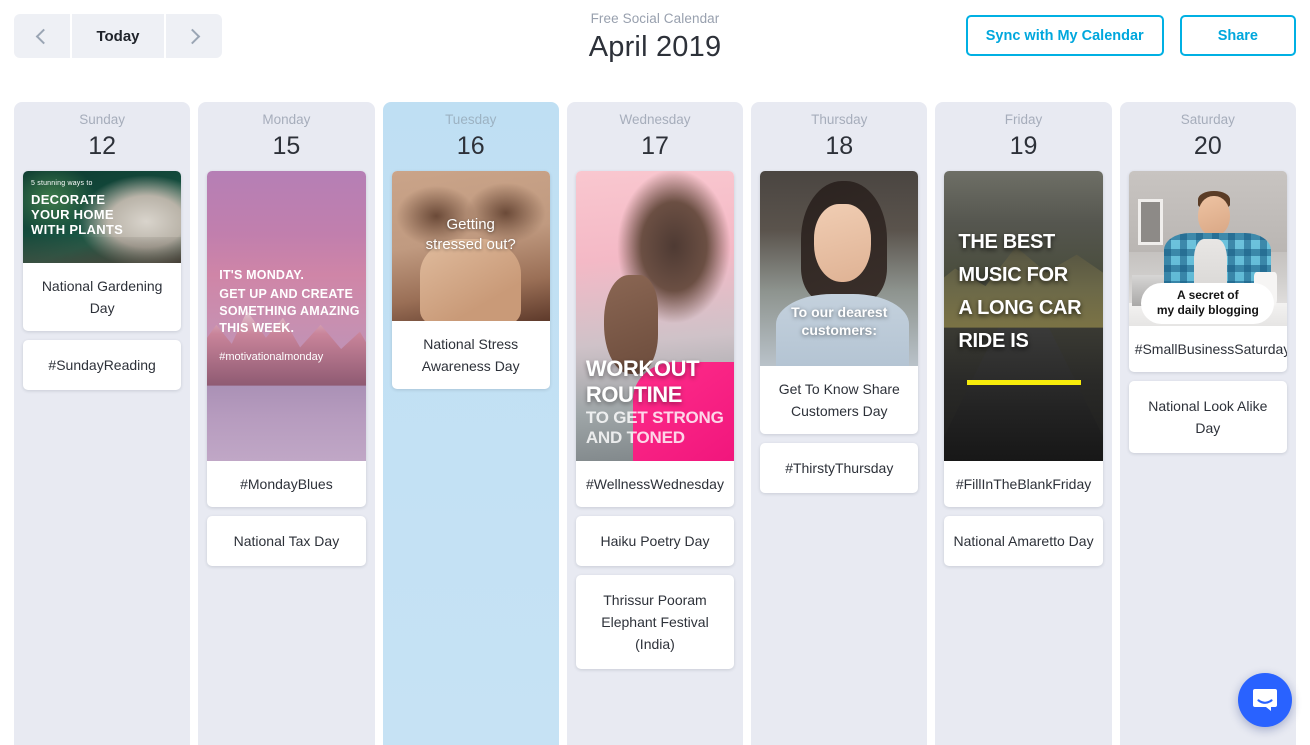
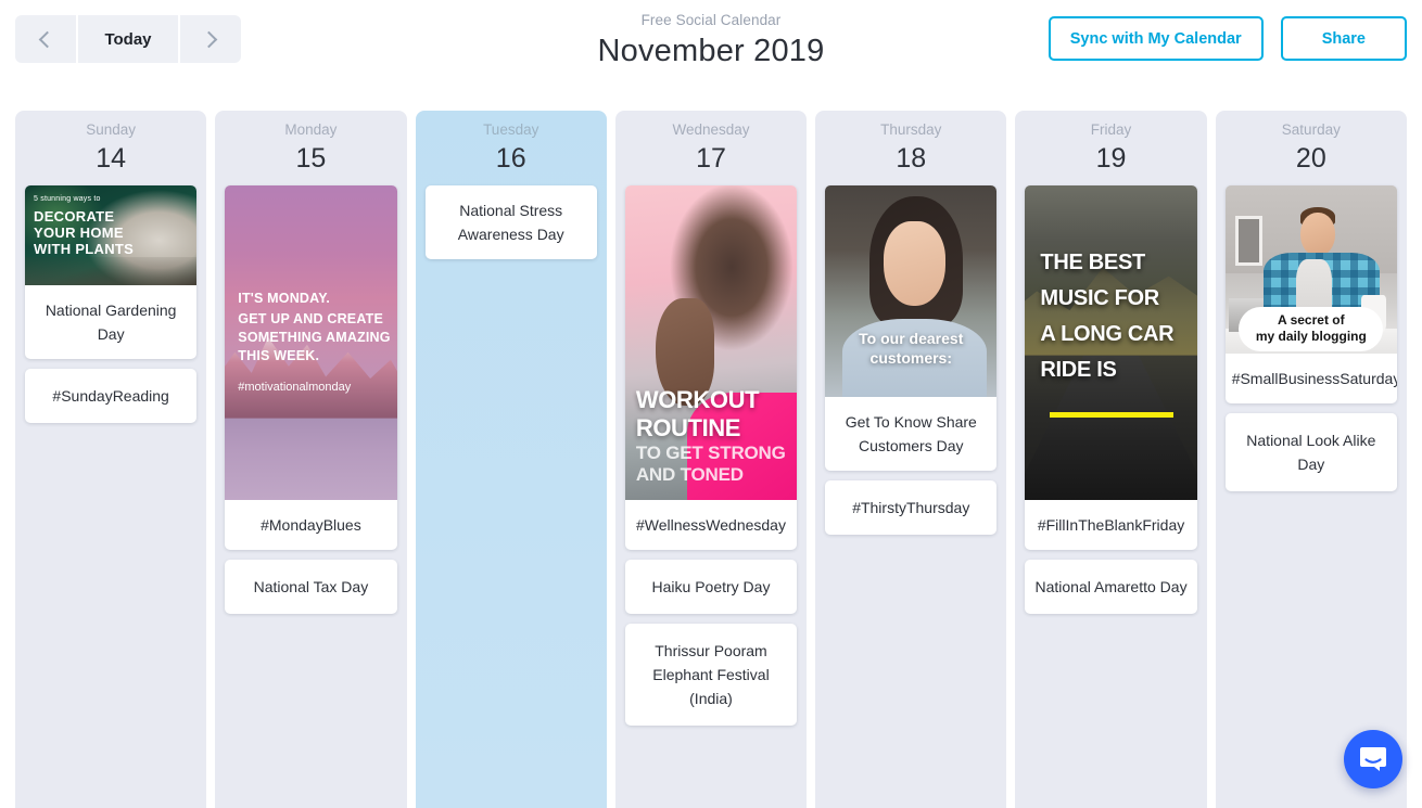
  Today
  Free Social Calendar
- April 2019
+ November 2019
  Sync with My Calendar
  Share
  Sunday
- 12
+ 14
  DECORATE
  YOUR HOME
  WITH PLANTS
  National Gardening Day
  #SundayReading
  Monday
  15
  IT'S MONDAY.
  GET UP AND CREATE
  SOMETHING AMAZING
  THIS WEEK.
  #motivationalmonday
  #MondayBlues
  National Tax Day
  Tuesday
  16
- Getting
- stressed out?
  National Stress Awareness Day
  Wednesday
  17
  WORKOUT
  ROUTINE
  TO GET STRONG
  AND TONED
  #WellnessWednesday
  Haiku Poetry Day
  Thrissur Pooram Elephant Festival (India)
  Thursday
  18
  To our dearest
  customers:
  Get To Know Share Customers Day
  #ThirstyThursday
  Friday
  19
  THE BEST
  MUSIC FOR
  A LONG CAR
  RIDE IS
  #FillInTheBlankFriday
  National Amaretto Day
  Saturday
  20
  A secret of
  my daily blogging
  #SmallBusinessSaturday
  National Look Alike Day
